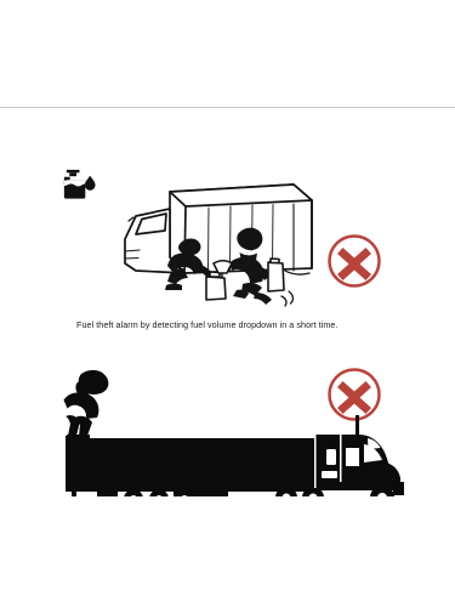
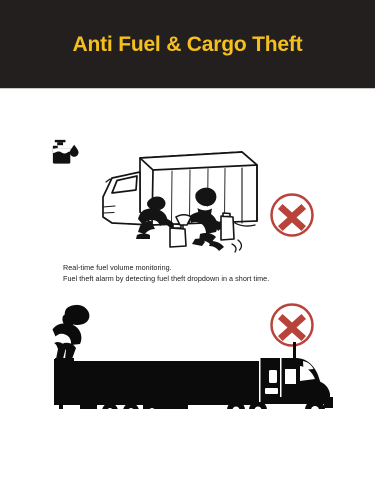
+ Anti Fuel & Cargo Theft
+ Real-time fuel volume monitoring.
- Fuel theft alarm by detecting fuel volume dropdown in a short time.
+ Fuel theft alarm by detecting fuel theft dropdown in a short time.
